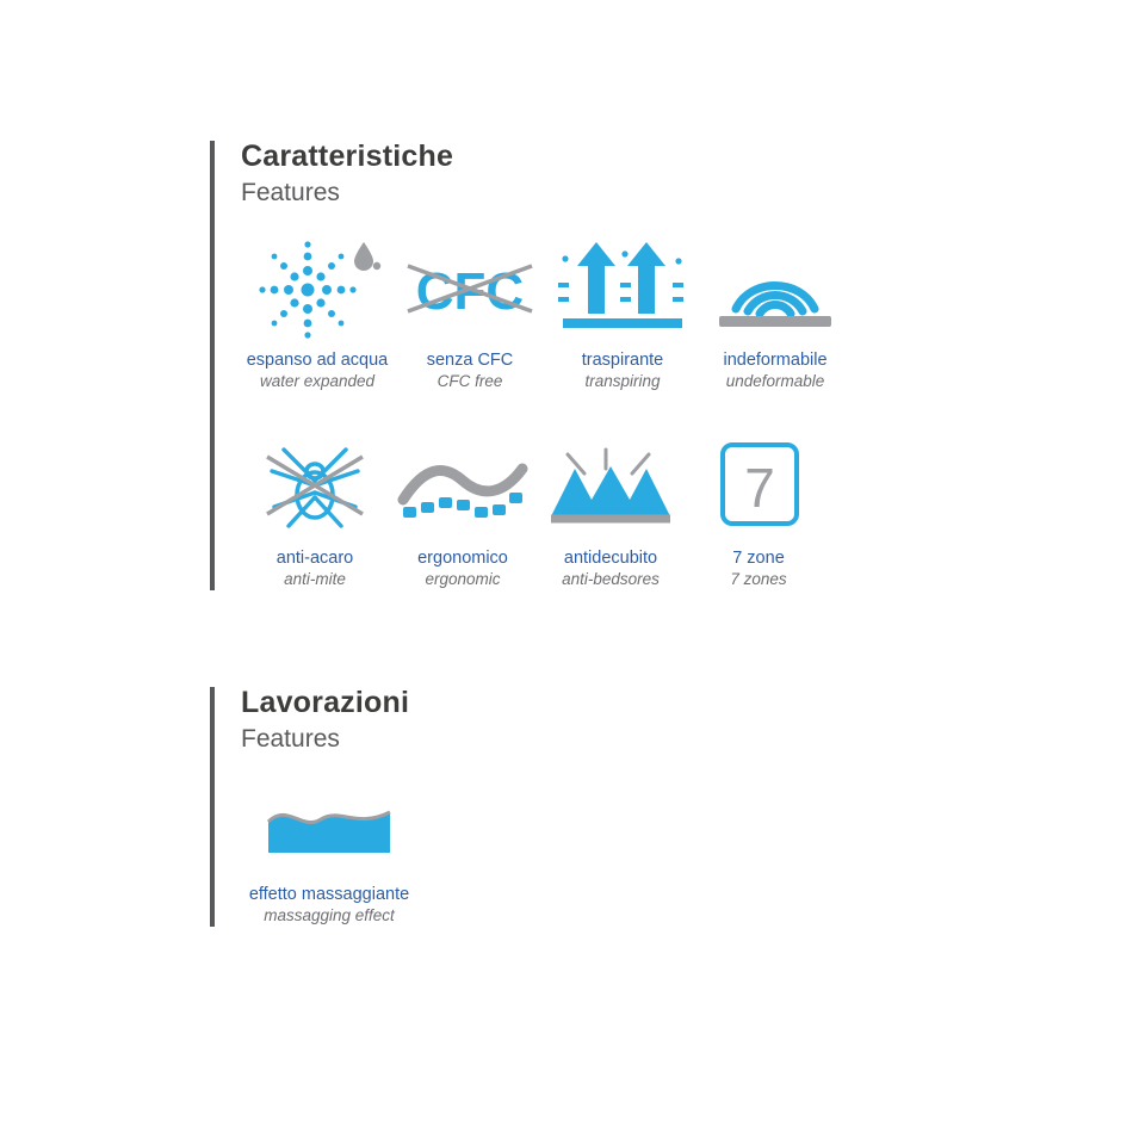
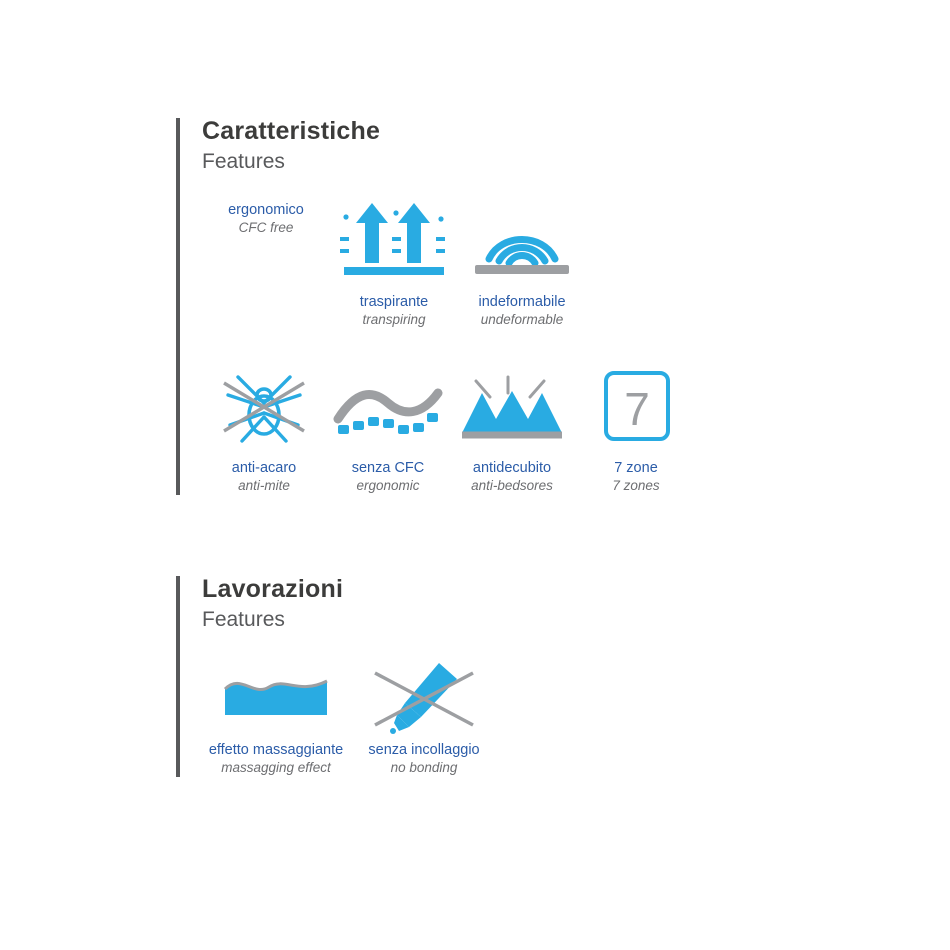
  Caratteristiche
  Features
- espanso ad acqua
- water expanded
- CFC
- senza CFC
+ ergonomico
  CFC free
  traspirante
  transpiring
  indeformabile
  undeformable
  anti-acaro
  anti-mite
- ergonomico
+ senza CFC
  ergonomic
  antidecubito
  anti-bedsores
  7
  7 zone
  7 zones
  Lavorazioni
  Features
  effetto massaggiante
  massagging effect
+ senza incollaggio
+ no bonding
